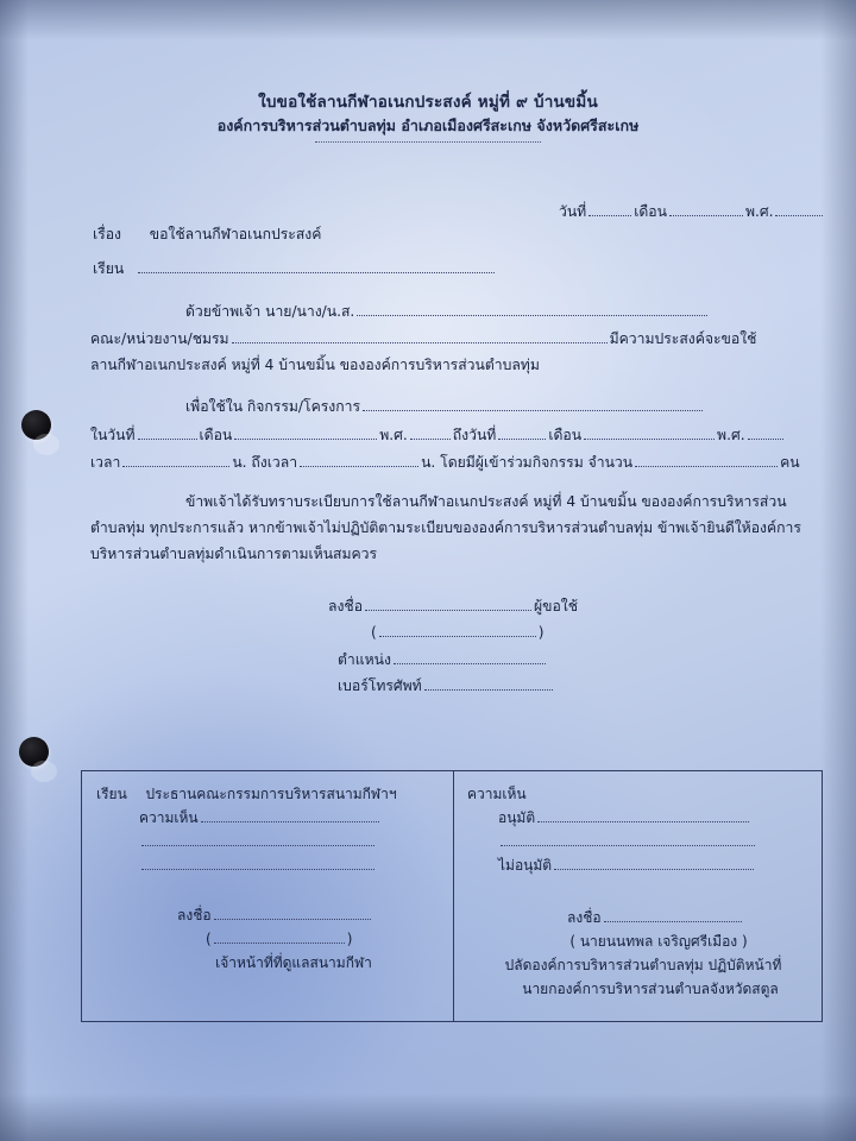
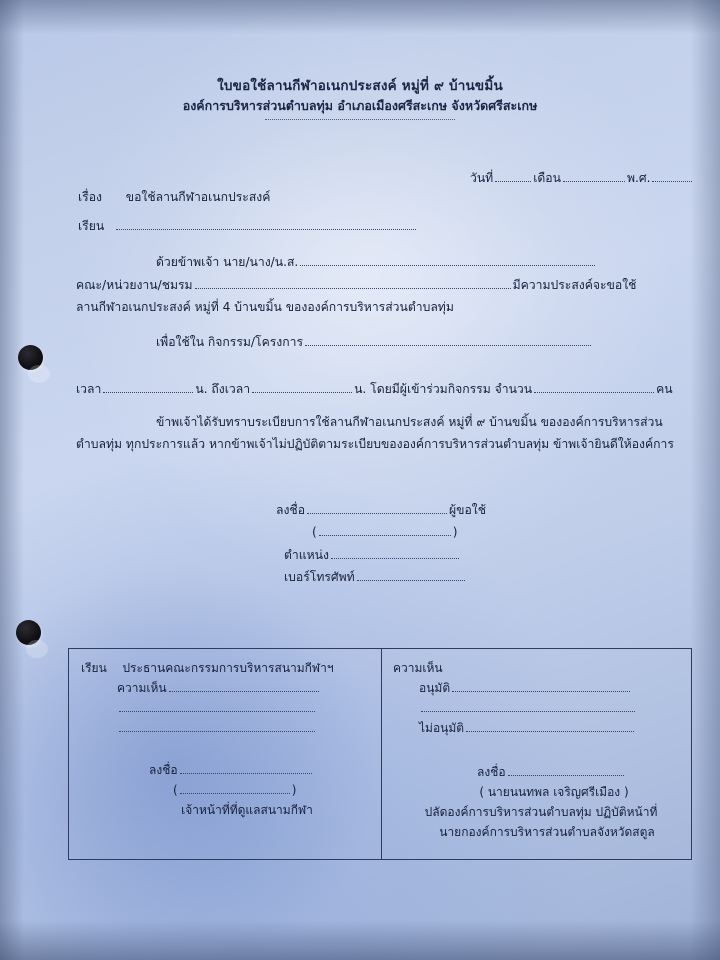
  ใบขอใช้ลานกีฬาอเนกประสงค์ หมู่ที่ ๙ บ้านขมิ้น
  องค์การบริหารส่วนตำบลทุ่ม อำเภอเมืองศรีสะเกษ จังหวัดศรีสะเกษ
  วันที่ เดือน พ.ศ.
  เรื่อง ขอใช้ลานกีฬาอเนกประสงค์
  เรียน
  ด้วยข้าพเจ้า นาย/นาง/น.ส.
  คณะ/หน่วยงาน/ชมรม มีความประสงค์จะขอใช้
  ลานกีฬาอเนกประสงค์ หมู่ที่ 4 บ้านขมิ้น ขององค์การบริหารส่วนตำบลทุ่ม
  เพื่อใช้ใน กิจกรรม/โครงการ
- ในวันที่ เดือน พ.ศ. ถึงวันที่ เดือน พ.ศ.
  เวลา น. ถึงเวลา น. โดยมีผู้เข้าร่วมกิจกรรม จำนวน คน
- ข้าพเจ้าได้รับทราบระเบียบการใช้ลานกีฬาอเนกประสงค์ หมู่ที่ 4 บ้านขมิ้น ขององค์การบริหารส่วน
+ ข้าพเจ้าได้รับทราบระเบียบการใช้ลานกีฬาอเนกประสงค์ หมู่ที่ ๙ บ้านขมิ้น ขององค์การบริหารส่วน
  ตำบลทุ่ม ทุกประการแล้ว หากข้าพเจ้าไม่ปฏิบัติตามระเบียบขององค์การบริหารส่วนตำบลทุ่ม ข้าพเจ้ายินดีให้องค์การ
- บริหารส่วนตำบลทุ่มดำเนินการตามเห็นสมควร
  ลงชื่อ ผู้ขอใช้
  ( )
  ตำแหน่ง
  เบอร์โทรศัพท์
  เรียน ประธานคณะกรรมการบริหารสนามกีฬาฯ
  ความเห็น
  ลงชื่อ
  ( )
  เจ้าหน้าที่ที่ดูแลสนามกีฬา
  ความเห็น
  อนุมัติ
  ไม่อนุมัติ
  ลงชื่อ
  ( นายนนทพล เจริญศรีเมือง )
  ปลัดองค์การบริหารส่วนตำบลทุ่ม ปฏิบัติหน้าที่
  นายกองค์การบริหารส่วนตำบลจังหวัดสตูล
